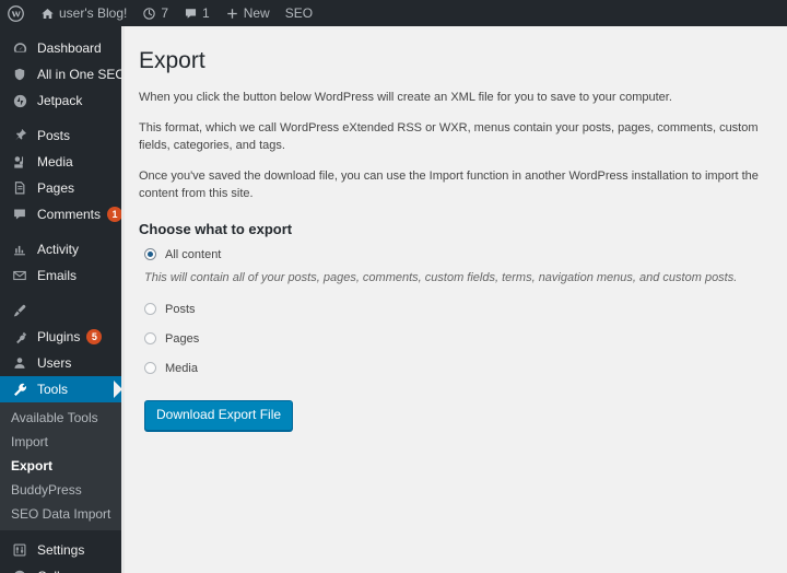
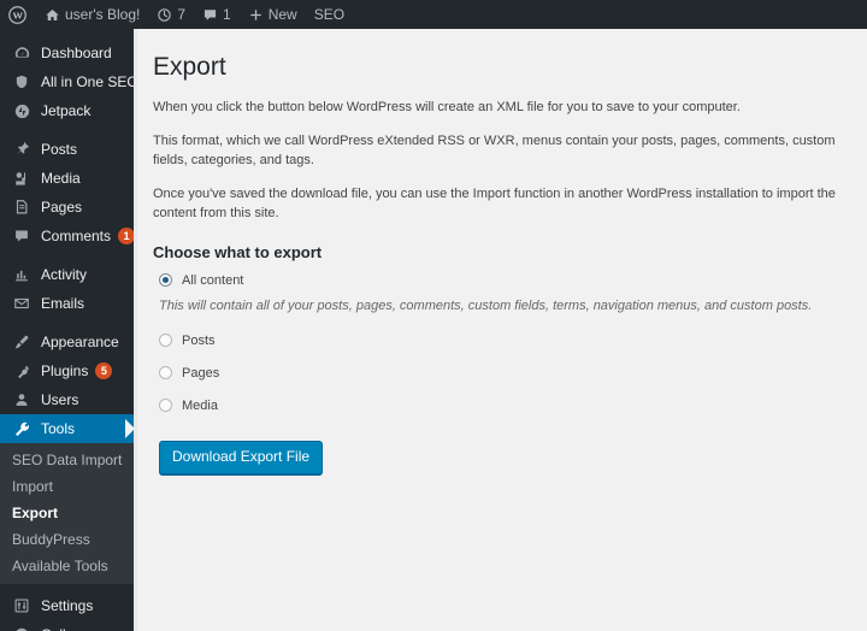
  user's Blog!
  7
  1
  New
  SEO
  Dashboard
  All in One SE
  Jetpack
  Posts
  Media
  Pages
  Comments
  1
  Activity
  Emails
+ Appearance
  Plugins
  5
  Users
  Tools
- Available Tools
+ SEO Data Import
  Import
  Export
  BuddyPress
- SEO Data Import
+ Available Tools
  Settings
  Export
  When you click the button below WordPress will create an XML file for you to save to your computer.
  This format, which we call WordPress eXtended RSS or WXR, menus contain your posts, pages, comments, custom fields, categories, and tags.
  Once you've saved the download file, you can use the Import function in another WordPress installation to import the content from this site.
  Choose what to export
  All content
  This will contain all of your posts, pages, comments, custom fields, terms, navigation menus, and custom posts.
  Posts
  Pages
  Media
  Download Export File
